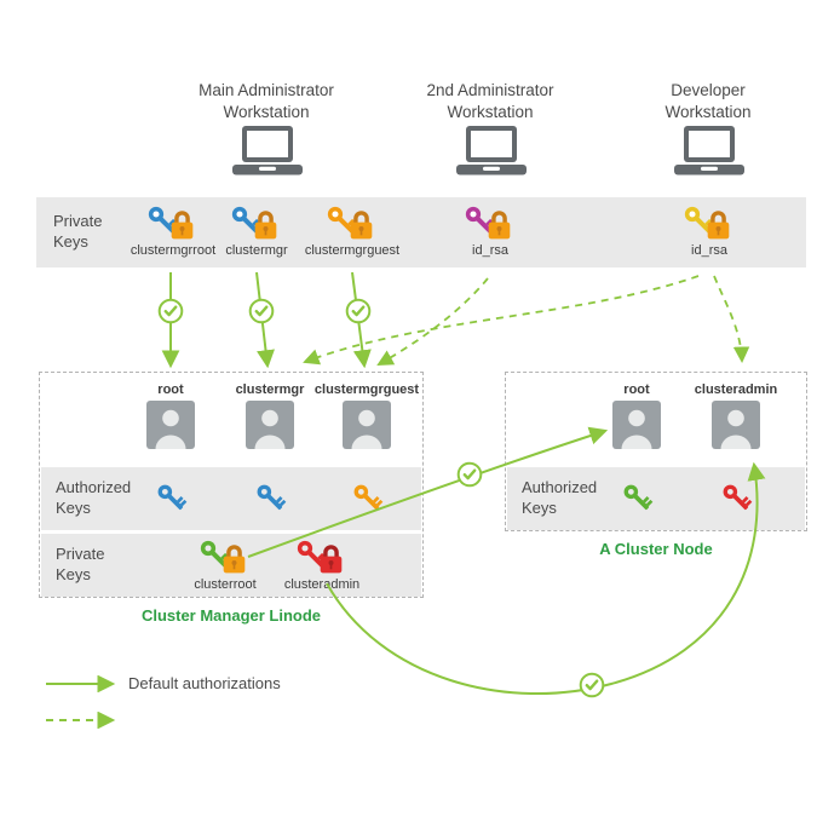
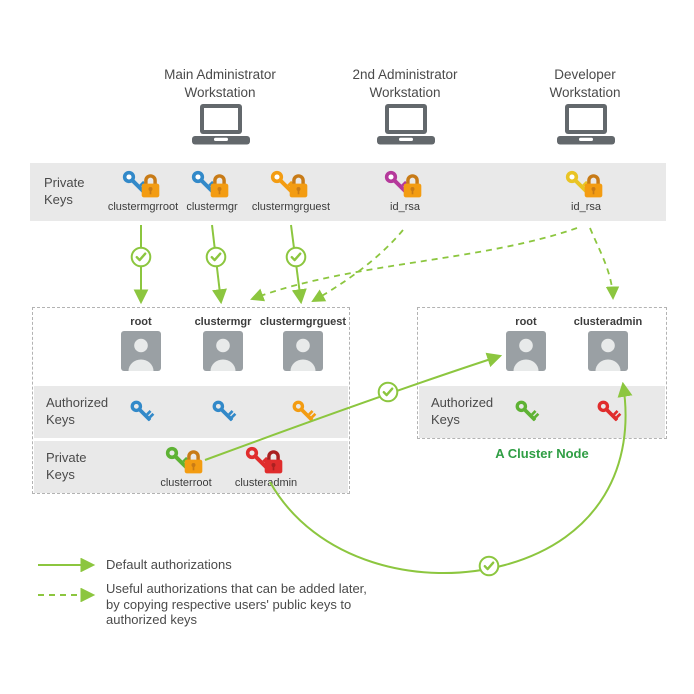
  Main Administrator Workstation
  2nd Administrator Workstation
  Developer Workstation
  Private Keys
  clustermgrroot
  clustermgr
  clustermgrguest
  id_rsa
  id_rsa
  root
  clustermgr
  clustermgrguest
  Authorized Keys
  Private Keys
  clusterroot
  clusterdmin
- Cluster Manager Linode
  root
  clusteradmin
  Authorized Keys
  A Cluster Node
  Default authorizations
+ Useful authorizations that can be added later,
+ by copying respective users' public keys to
+ authorized keys
